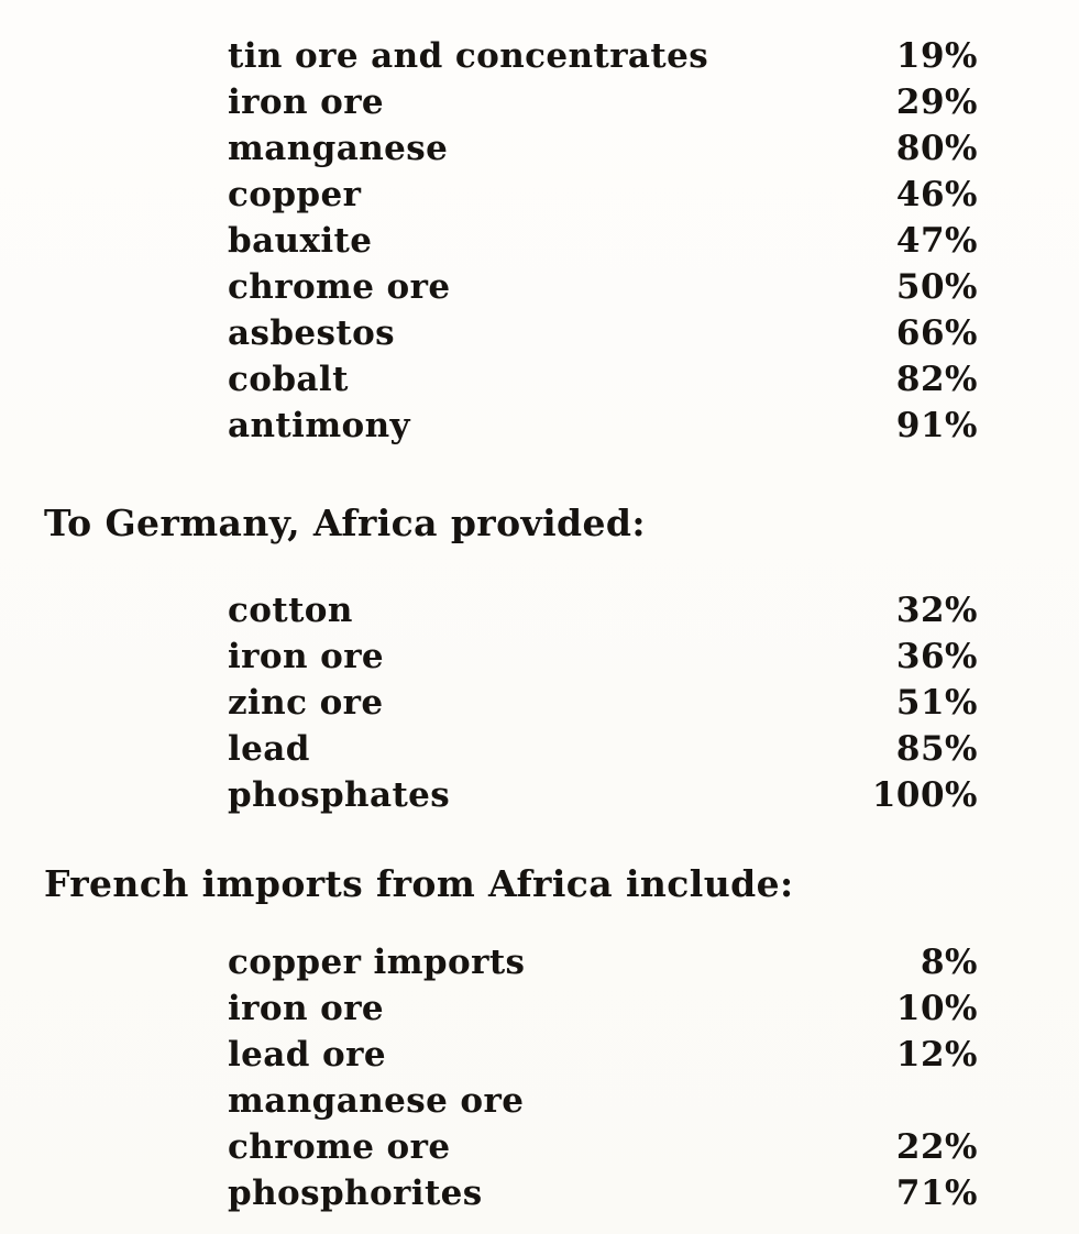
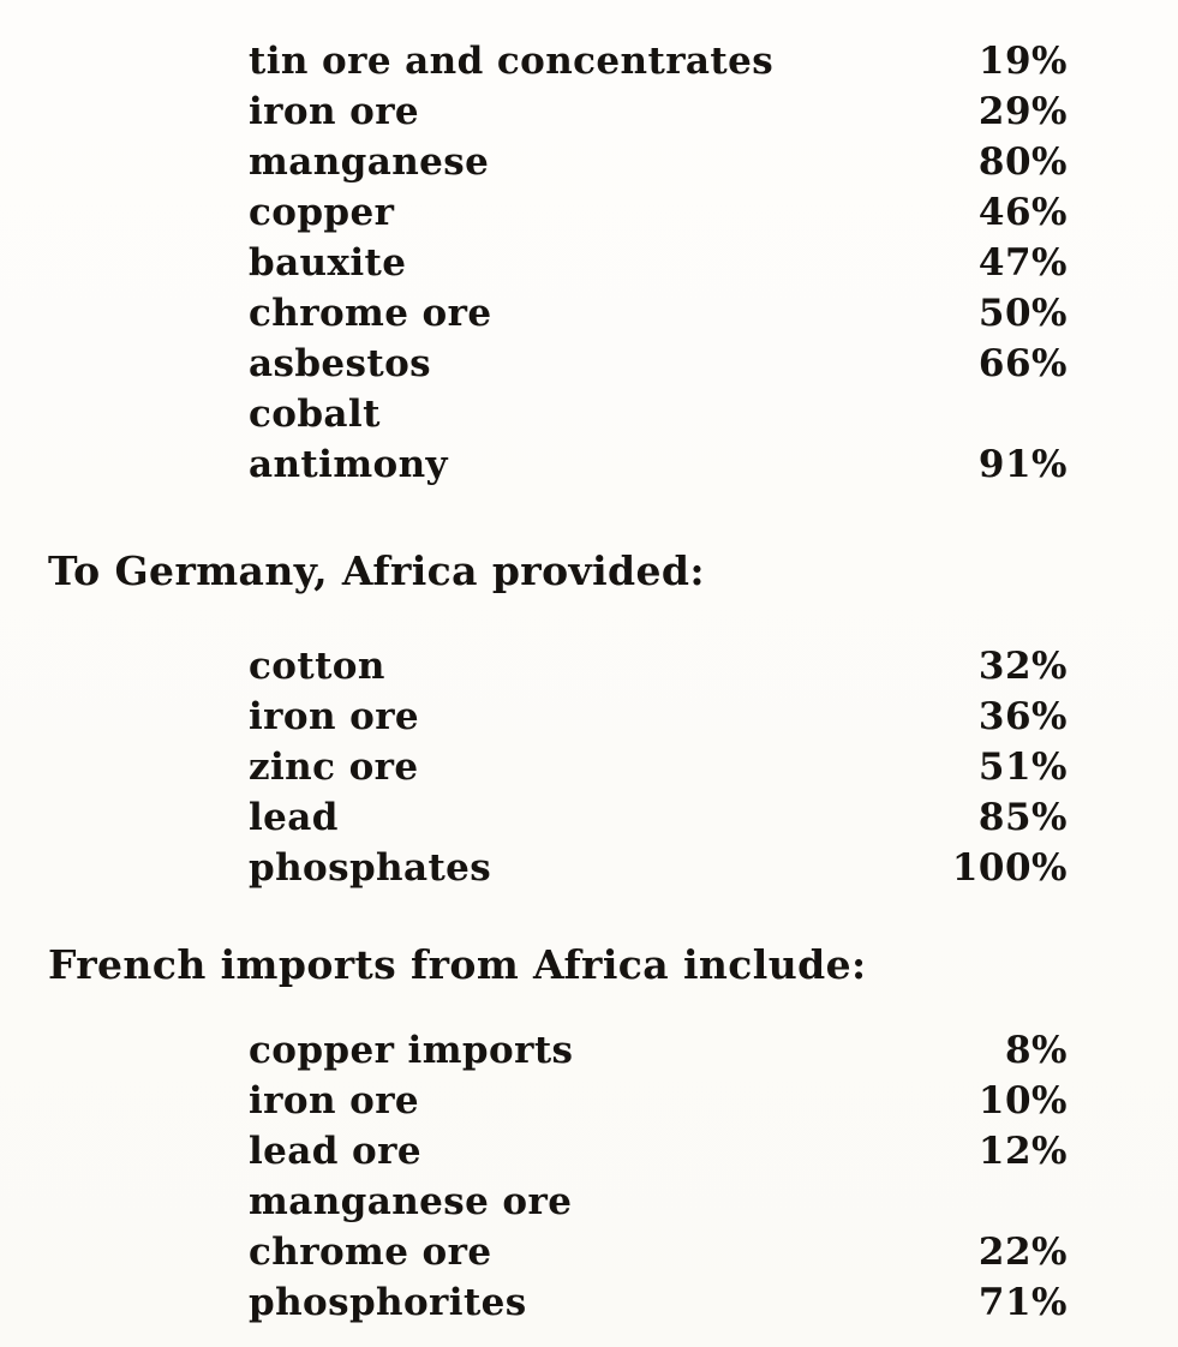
  tin ore and concentrates
  19%
  iron ore
  29%
  manganese
  80%
  copper
  46%
  bauxite
  47%
  chrome ore
  50%
  asbestos
  66%
  cobalt
- 82%
  antimony
  91%
  To Germany, Africa provided:
  cotton
  32%
  iron ore
  36%
  zinc ore
  51%
  lead
  85%
  phosphates
  100%
  French imports from Africa include:
  copper imports
  8%
  iron ore
  10%
  lead ore
  12%
  manganese ore
  chrome ore
  22%
  phosphorites
  71%
